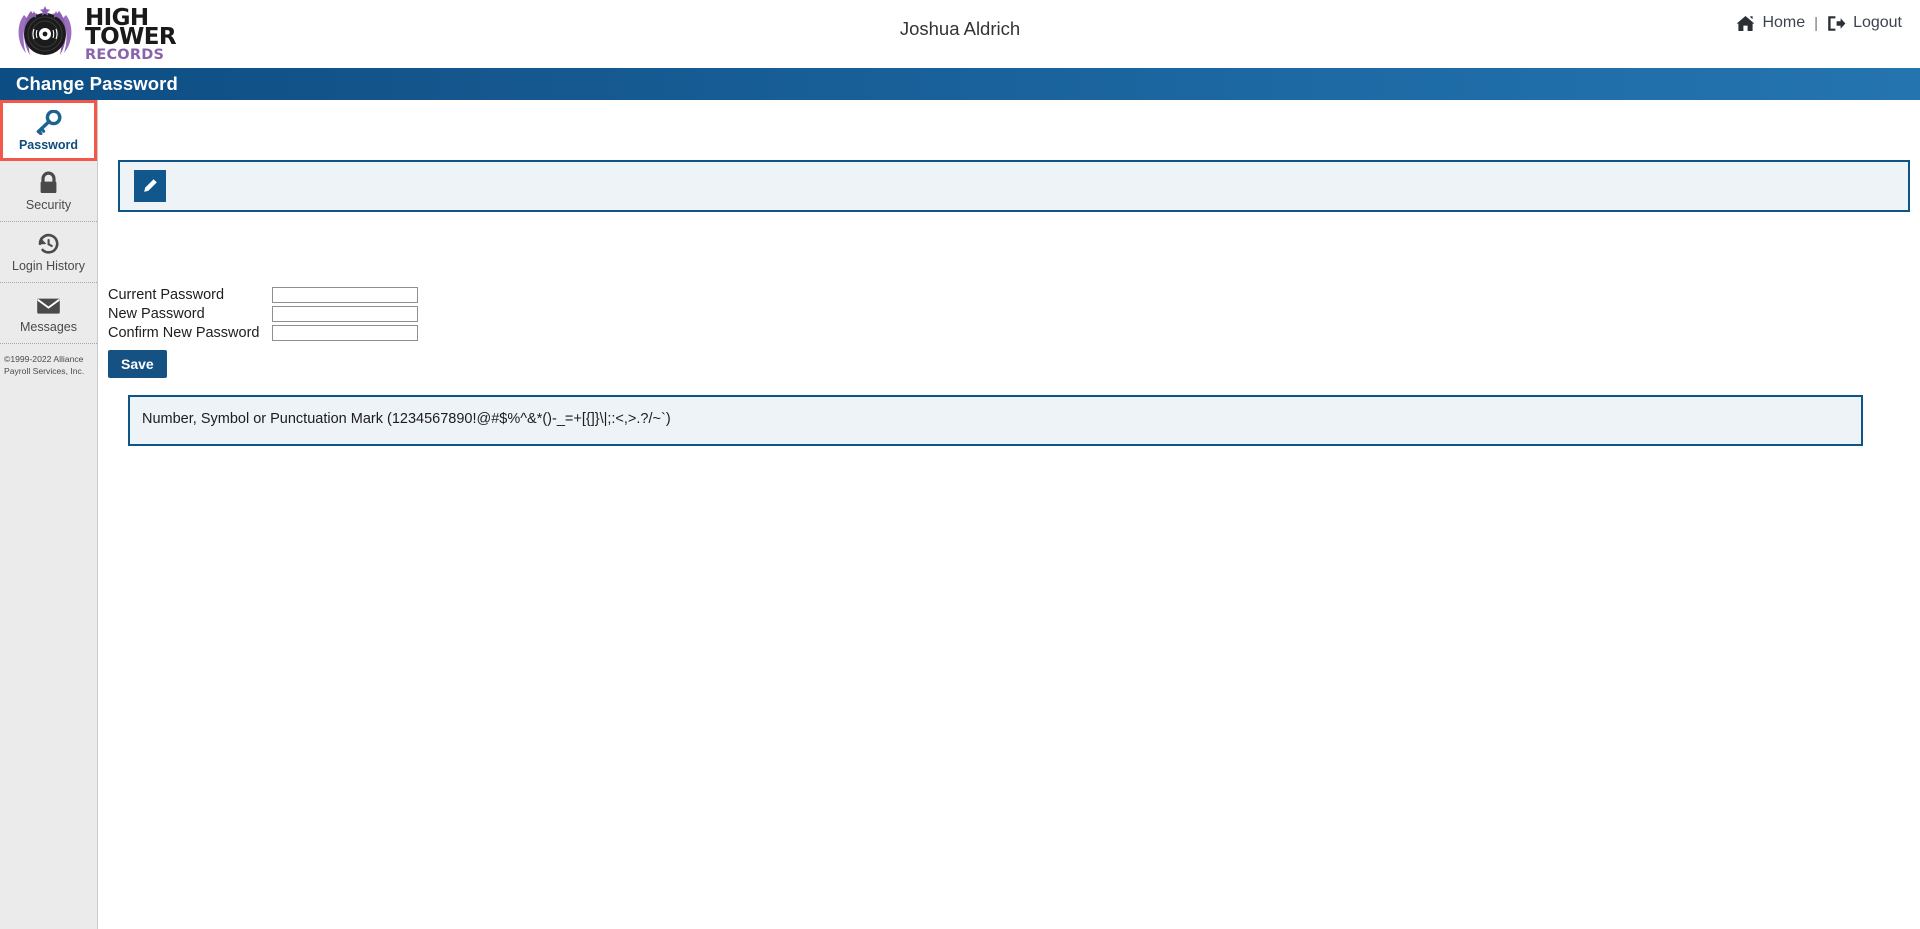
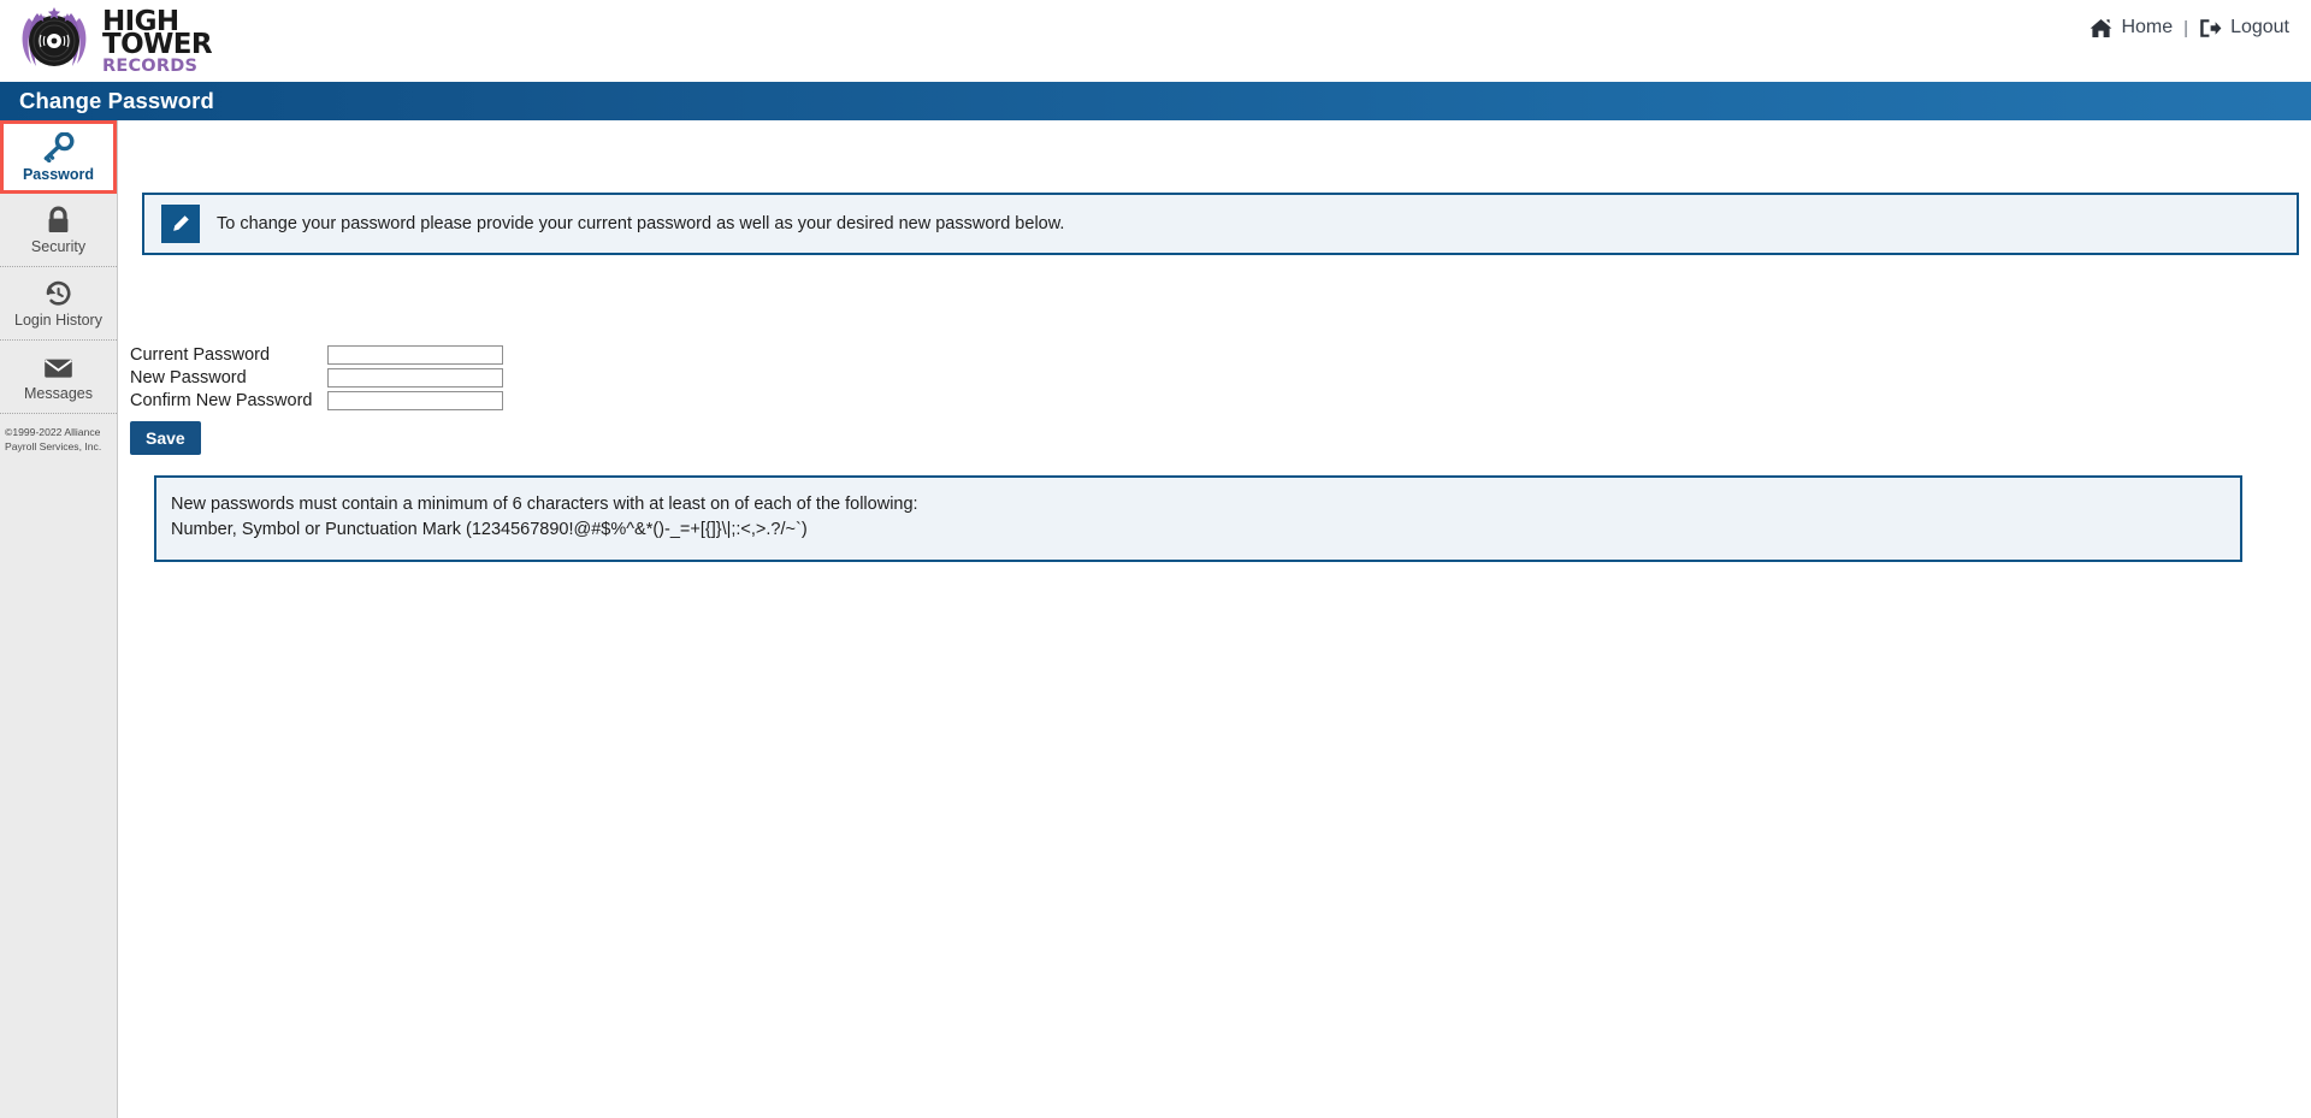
  HIGH
  TOWER
  RECORDS
- Joshua Aldrich
  Home
  |
  Logout
  Change Password
  Password
  Security
  Login History
  Messages
  ©1999-2022 Alliance Payroll Services, Inc.
+ To change your password please provide your current password as well as your desired new password below.
  Current Password
  New Password
  Confirm New Password
  Save
+ New passwords must contain a minimum of 6 characters with at least on of each of the following:
  Number, Symbol or Punctuation Mark (1234567890!@#$%^&*()-_=+[{]}\|;:<,>.?/~`)
